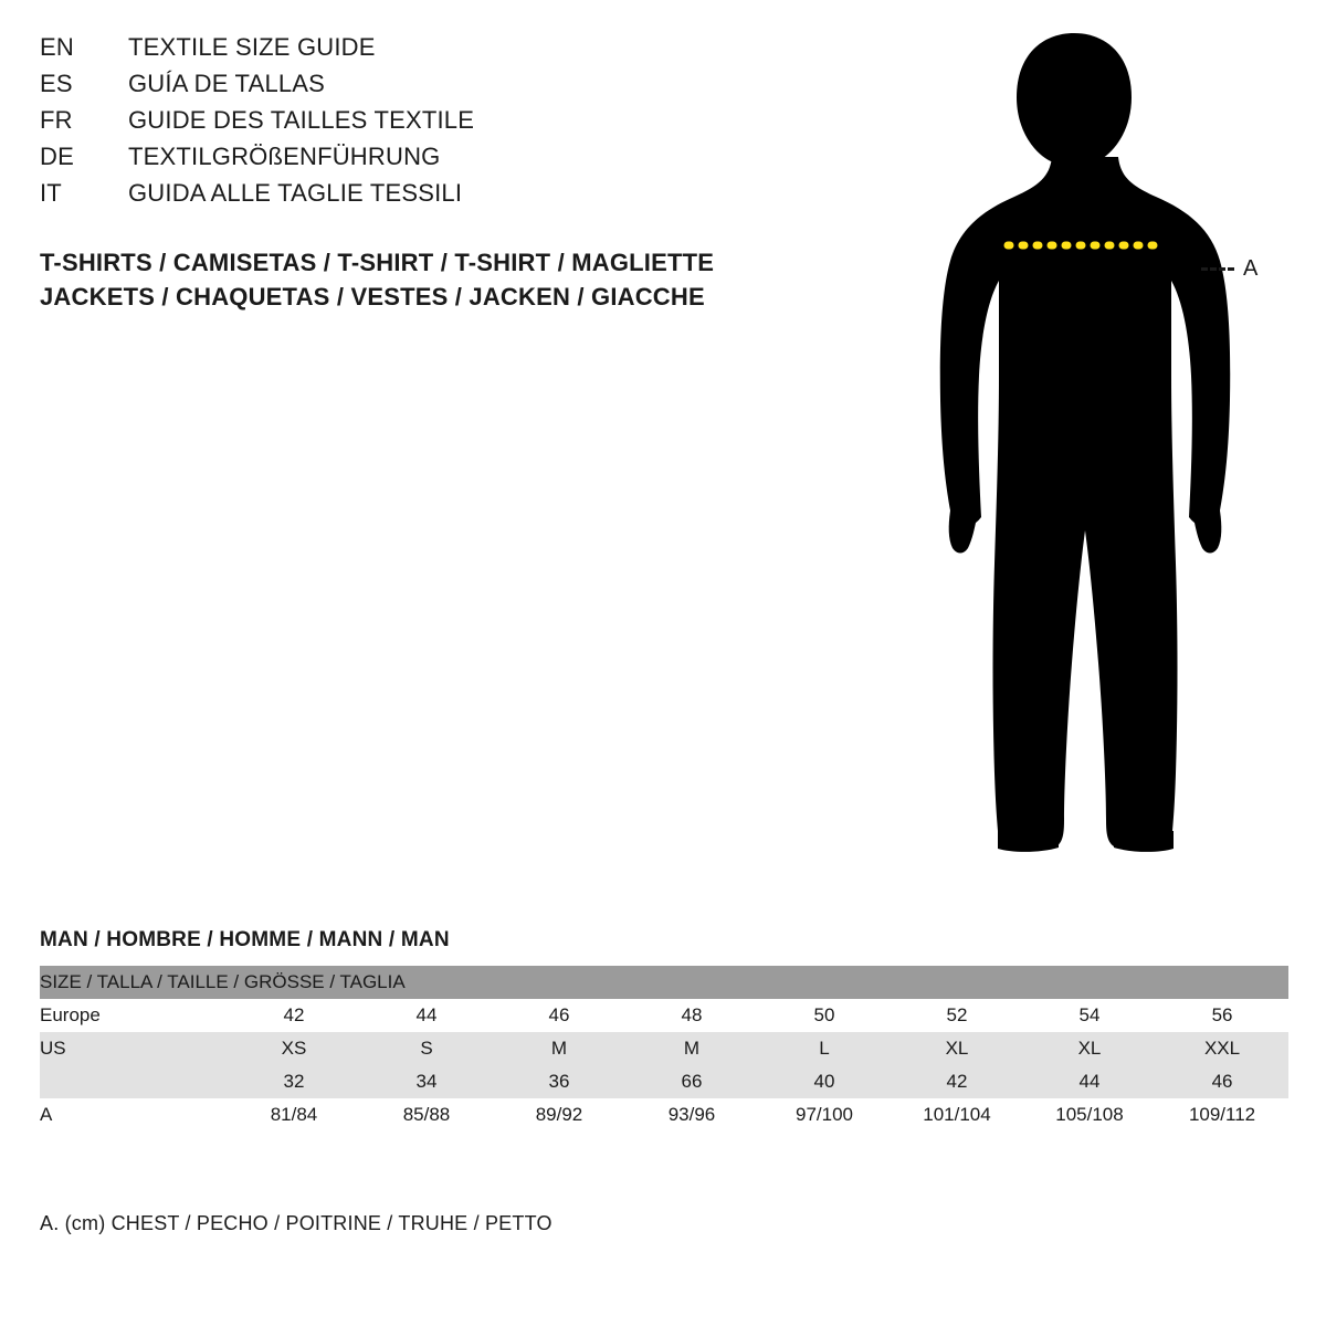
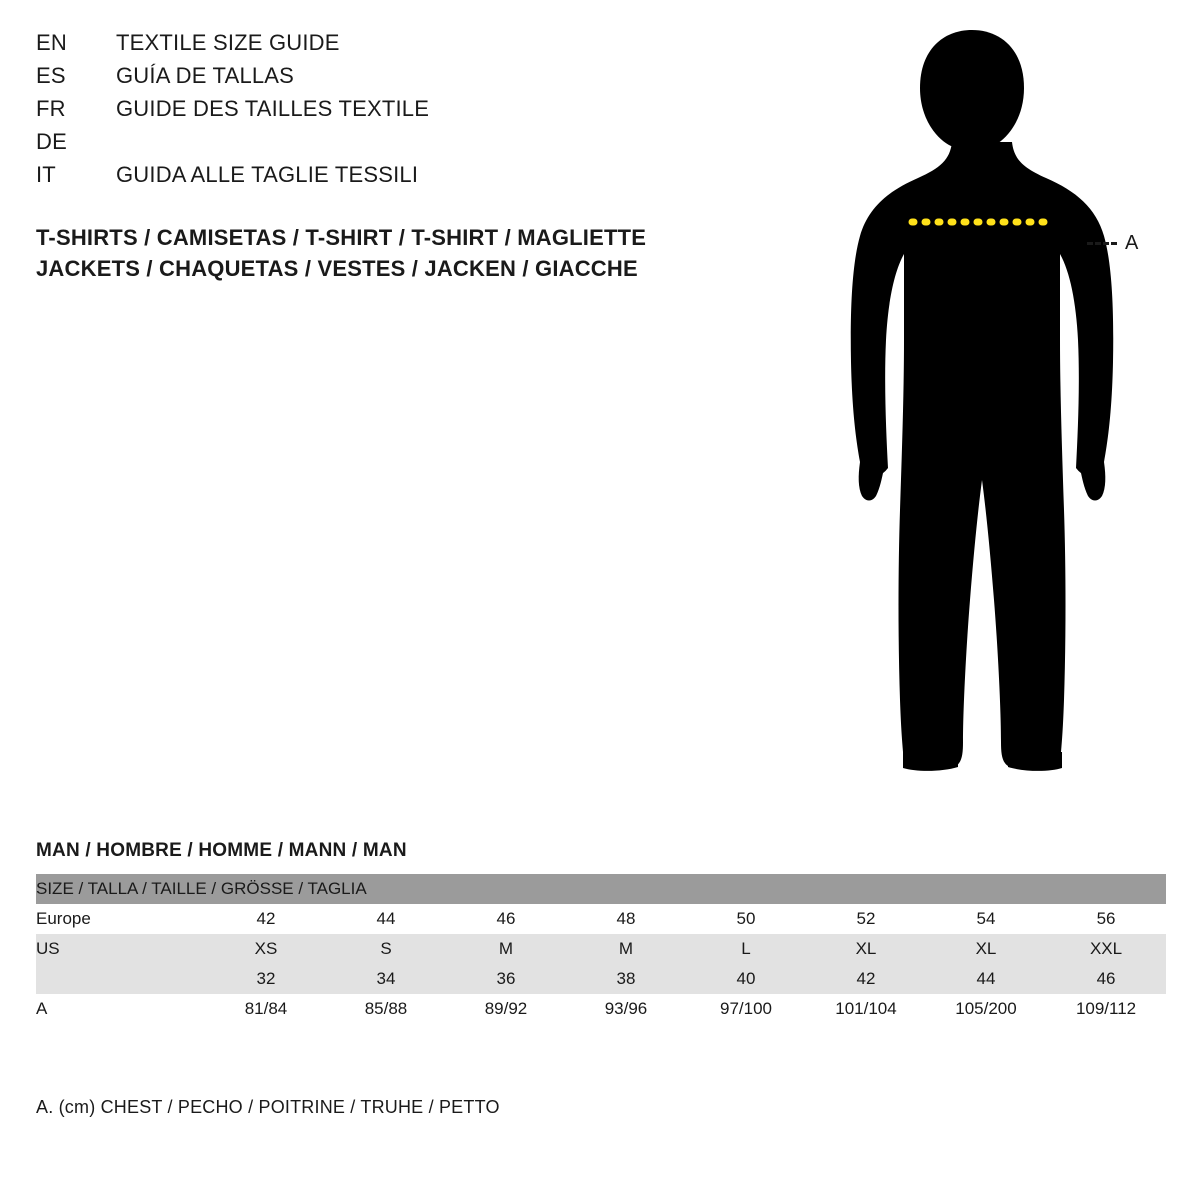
  EN
  TEXTILE SIZE GUIDE
  ES
  GUÍA DE TALLAS
  FR
  GUIDE DES TAILLES TEXTILE
  DE
- TEXTILGRÖßENFÜHRUNG
  IT
  GUIDA ALLE TAGLIE TESSILI
  T-SHIRTS / CAMISETAS / T-SHIRT / T-SHIRT / MAGLIETTE
  JACKETS / CHAQUETAS / VESTES / JACKEN / GIACCHE
  A
  MAN / HOMBRE / HOMME / MANN / MAN
  SIZE / TALLA / TAILLE / GRÖSSE / TAGLIA
  Europe	42	44	46	48	50	52	54	56
  US	XS	S	M	M	L	XL	XL	XXL
- 	32	34	36	66	40	42	44	46
+ 	32	34	36	38	40	42	44	46
- A	81/84	85/88	89/92	93/96	97/100	101/104	105/108	109/112
+ A	81/84	85/88	89/92	93/96	97/100	101/104	105/200	109/112
  A. (cm) CHEST / PECHO / POITRINE / TRUHE / PETTO
